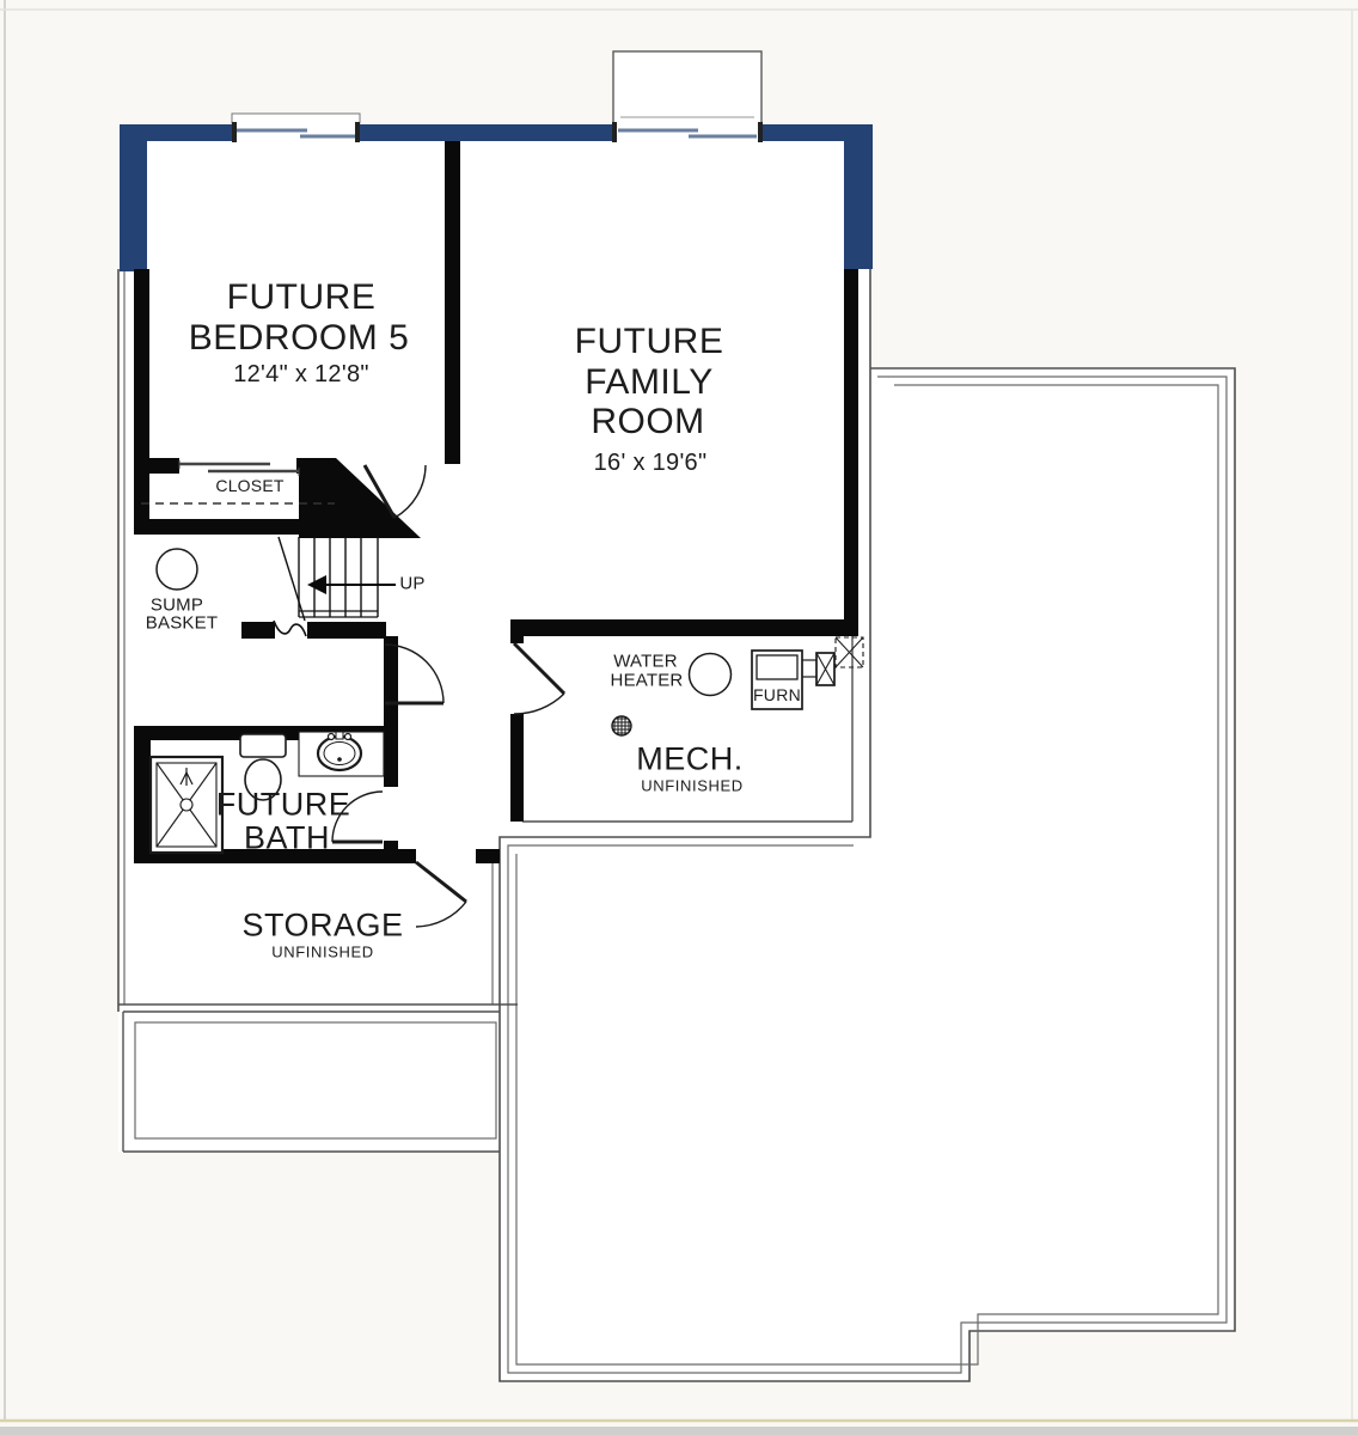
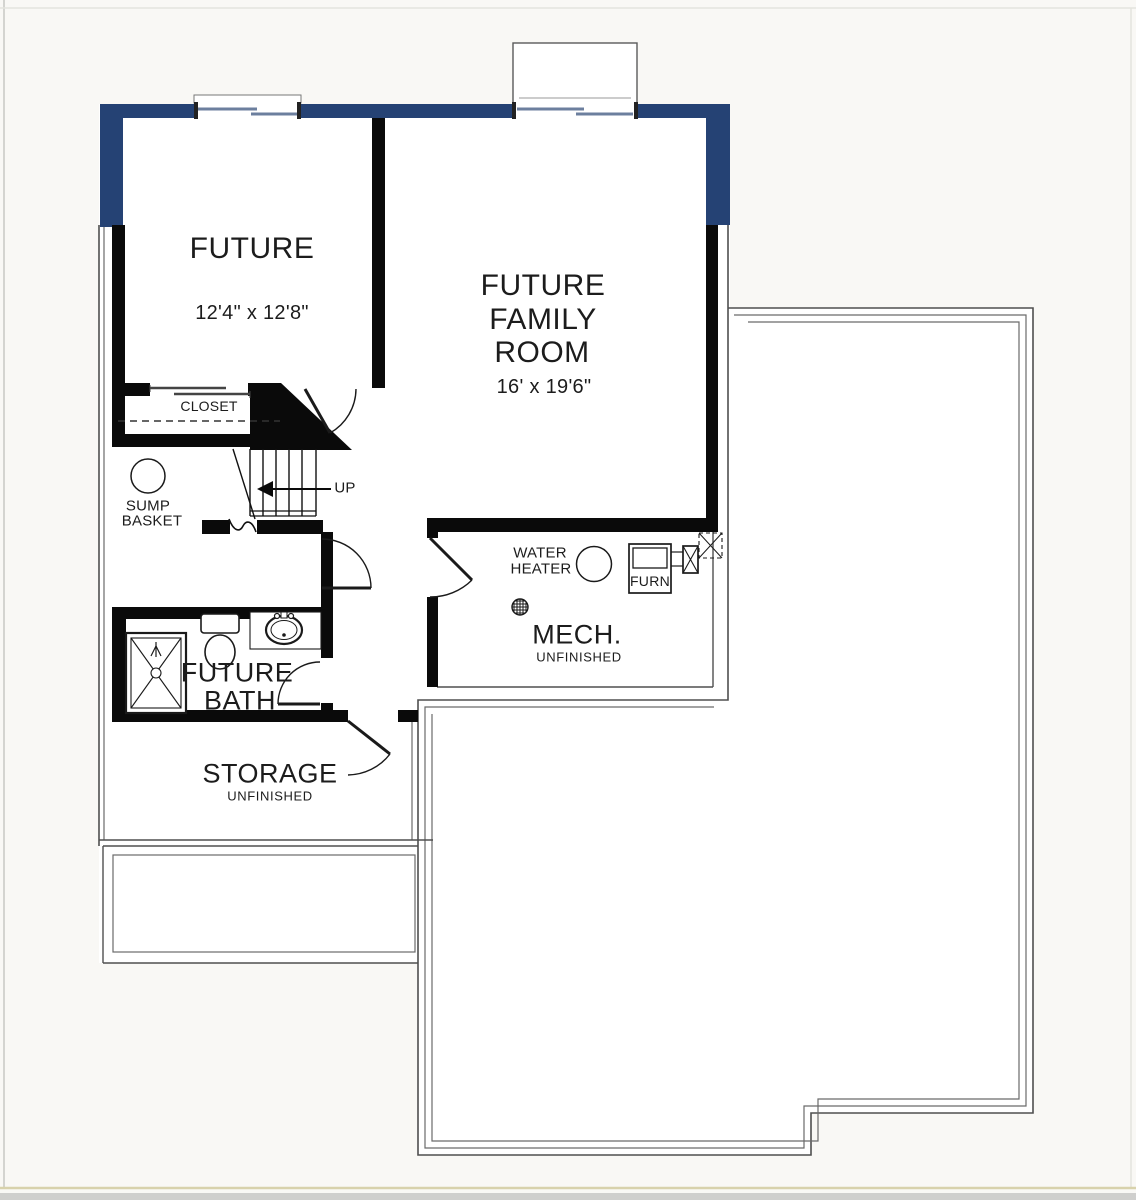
  FUTURE
- BEDROOM 5
  12'4" x 12'8"
  FUTURE
  FAMILY
  ROOM
  16' x 19'6"
  CLOSET
  SUMP
  BASKET
  UP
  WATER
  HEATER
  FURN
  MECH.
  UNFINISHED
  FUTURE
  BATH
  STORAGE
  UNFINISHED
